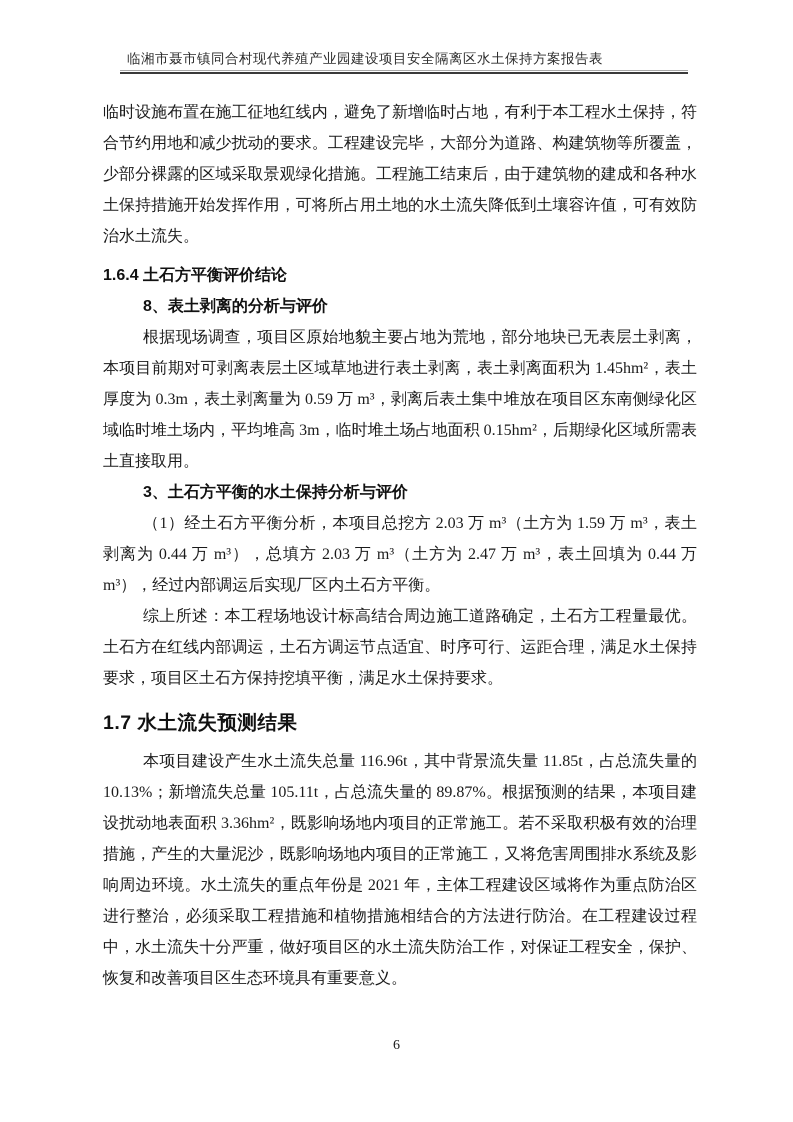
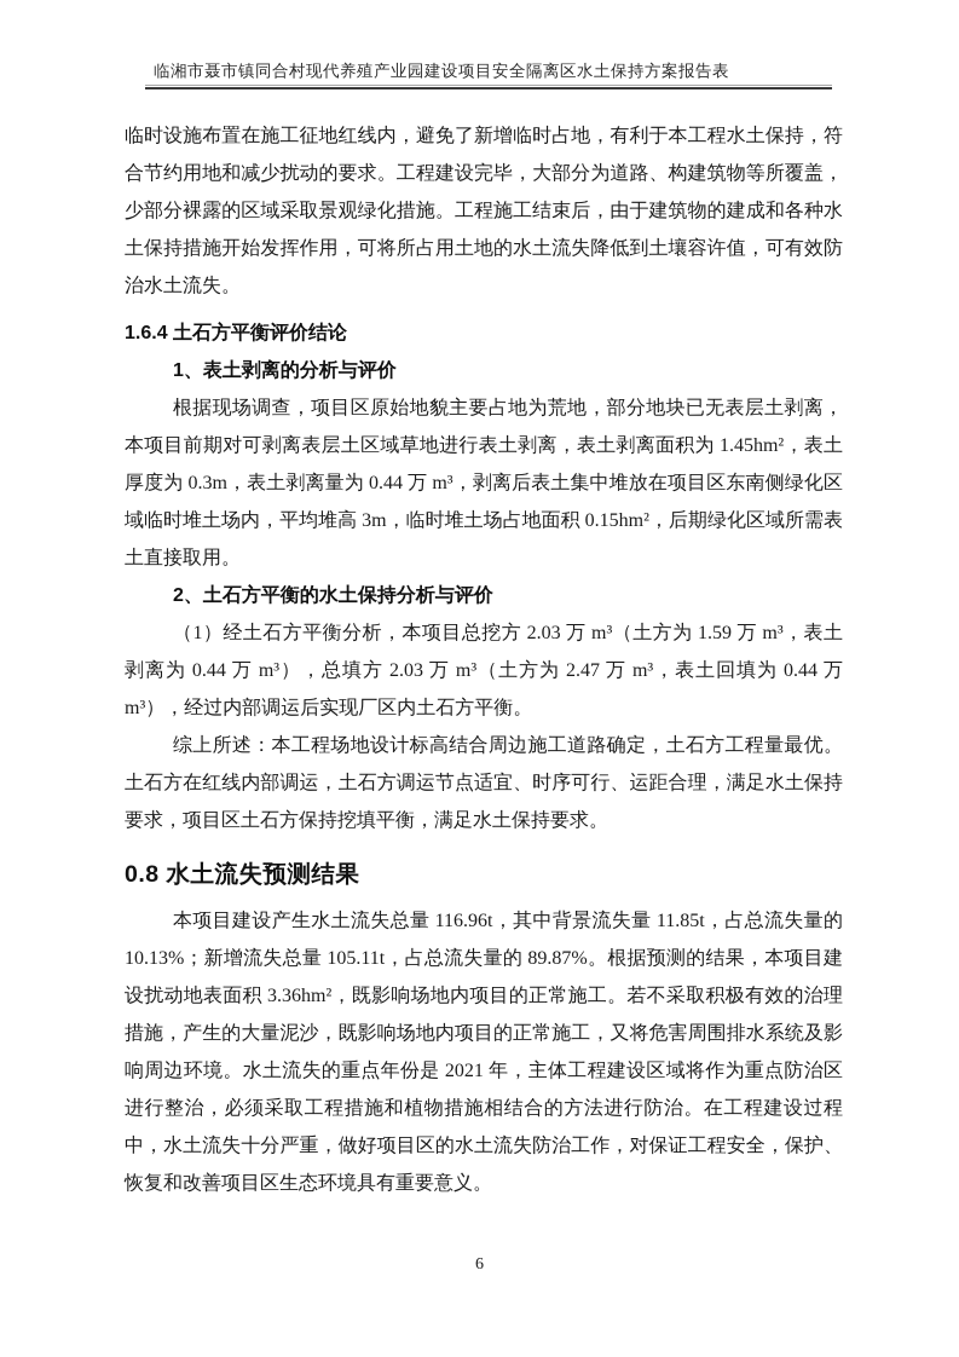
  临湘市聂市镇同合村现代养殖产业园建设项目安全隔离区水土保持方案报告表
  临时设施布置在施工征地红线内，避免了新增临时占地，有利于本工程水土保持，符合节约用地和减少扰动的要求。工程建设完毕，大部分为道路、构建筑物等所覆盖，少部分裸露的区域采取景观绿化措施。工程施工结束后，由于建筑物的建成和各种水土保持措施开始发挥作用，可将所占用土地的水土流失降低到土壤容许值，可有效防治水土流失。
  1.6.4 土石方平衡评价结论
- 8、表土剥离的分析与评价
+ 1、表土剥离的分析与评价
- 根据现场调查，项目区原始地貌主要占地为荒地，部分地块已无表层土剥离，本项目前期对可剥离表层土区域草地进行表土剥离，表土剥离面积为 1.45hm²，表土厚度为 0.3m，表土剥离量为 0.59 万 m³，剥离后表土集中堆放在项目区东南侧绿化区域临时堆土场内，平均堆高 3m，临时堆土场占地面积 0.15hm²，后期绿化区域所需表土直接取用。
+ 根据现场调查，项目区原始地貌主要占地为荒地，部分地块已无表层土剥离，本项目前期对可剥离表层土区域草地进行表土剥离，表土剥离面积为 1.45hm²，表土厚度为 0.3m，表土剥离量为 0.44 万 m³，剥离后表土集中堆放在项目区东南侧绿化区域临时堆土场内，平均堆高 3m，临时堆土场占地面积 0.15hm²，后期绿化区域所需表土直接取用。
- 3、土石方平衡的水土保持分析与评价
+ 2、土石方平衡的水土保持分析与评价
  （1）经土石方平衡分析，本项目总挖方 2.03 万 m³（土方为 1.59 万 m³，表土剥离为 0.44 万 m³），总填方 2.03 万 m³（土方为 2.47 万 m³，表土回填为 0.44 万 m³），经过内部调运后实现厂区内土石方平衡。
  综上所述：本工程场地设计标高结合周边施工道路确定，土石方工程量最优。土石方在红线内部调运，土石方调运节点适宜、时序可行、运距合理，满足水土保持要求，项目区土石方保持挖填平衡，满足水土保持要求。
- 1.7 水土流失预测结果
+ 0.8 水土流失预测结果
  本项目建设产生水土流失总量 116.96t，其中背景流失量 11.85t，占总流失量的 10.13%；新增流失总量 105.11t，占总流失量的 89.87%。根据预测的结果，本项目建设扰动地表面积 3.36hm²，既影响场地内项目的正常施工。若不采取积极有效的治理措施，产生的大量泥沙，既影响场地内项目的正常施工，又将危害周围排水系统及影响周边环境。水土流失的重点年份是 2021 年，主体工程建设区域将作为重点防治区进行整治，必须采取工程措施和植物措施相结合的方法进行防治。在工程建设过程中，水土流失十分严重，做好项目区的水土流失防治工作，对保证工程安全，保护、恢复和改善项目区生态环境具有重要意义。
  6
